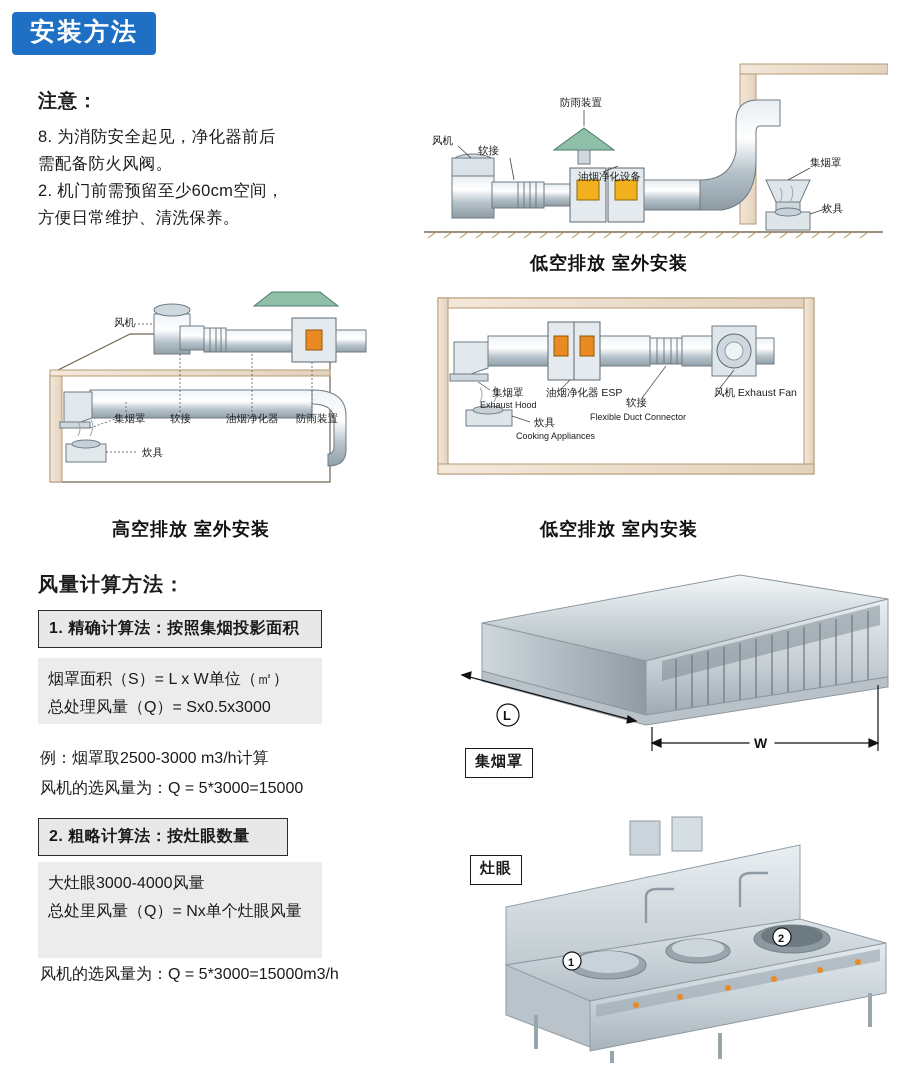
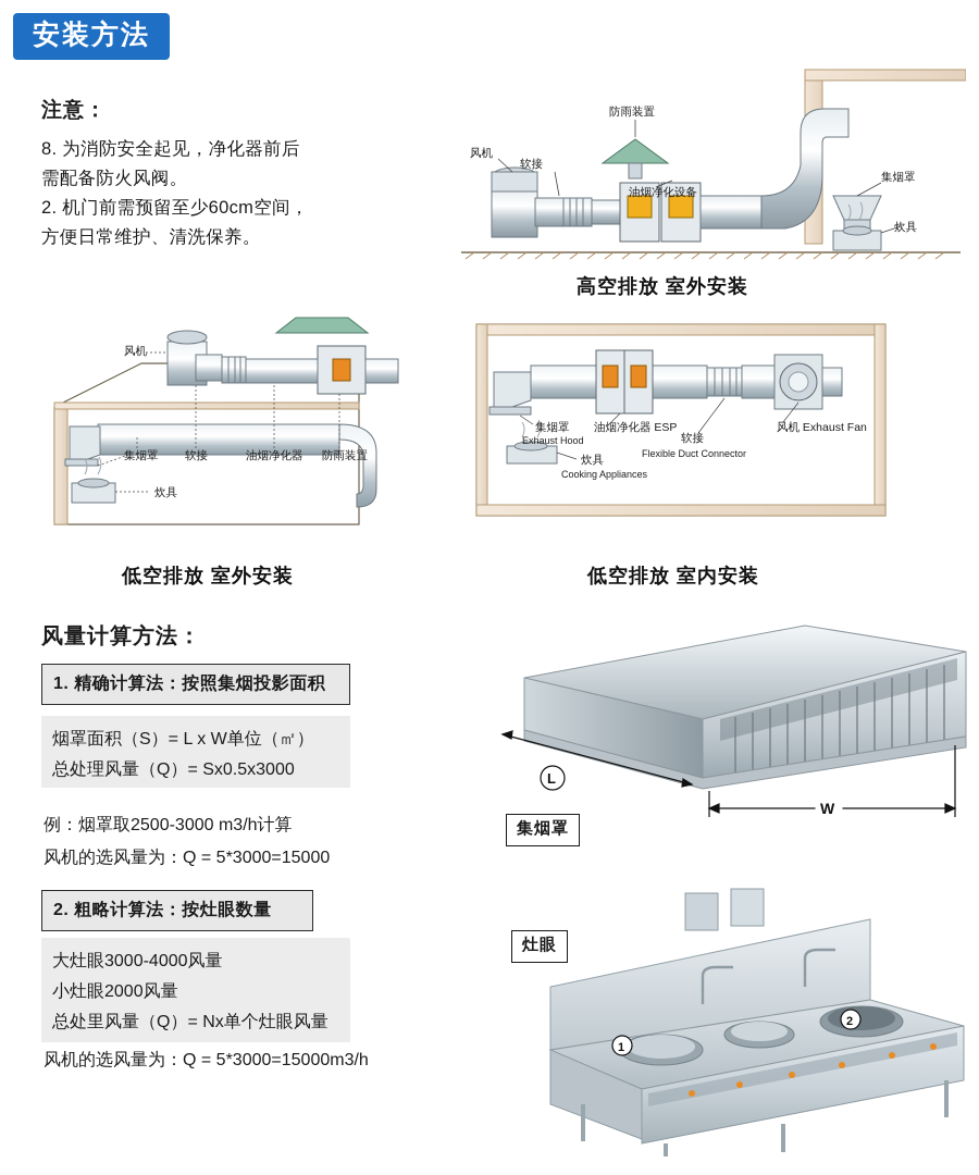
  安装方法
  注意：
  8. 为消防安全起见，净化器前后
  需配备防火风阀。
  2. 机门前需预留至少60cm空间，
  方便日常维护、清洗保养。
  防雨装置
  风机
  软接
  油烟净化设备
  集烟罩
  炊具
- 低空排放 室外安装
+ 高空排放 室外安装
  风机
  集烟罩
  软接
  油烟净化器
  防雨装置
  炊具
- 高空排放 室外安装
+ 低空排放 室外安装
  集烟罩
  Exhaust Hood
  油烟净化器 ESP
  软接
  Flexible Duct Connector
  风机 Exhaust Fan
  炊具
  Cooking Appliances
  低空排放 室内安装
  风量计算方法：
  1. 精确计算法：按照集烟投影面积
  烟罩面积（S）= L x W单位（㎡）
  总处理风量（Q）= Sx0.5x3000
  例：烟罩取2500-3000 m3/h计算
  风机的选风量为：Q = 5*3000=15000
  2. 粗略计算法：按灶眼数量
  大灶眼3000-4000风量
+ 小灶眼2000风量
  总处里风量（Q）= Nx单个灶眼风量
  风机的选风量为：Q = 5*3000=15000m3/h
  L
  W
  集烟罩
  1
  2
  灶眼
